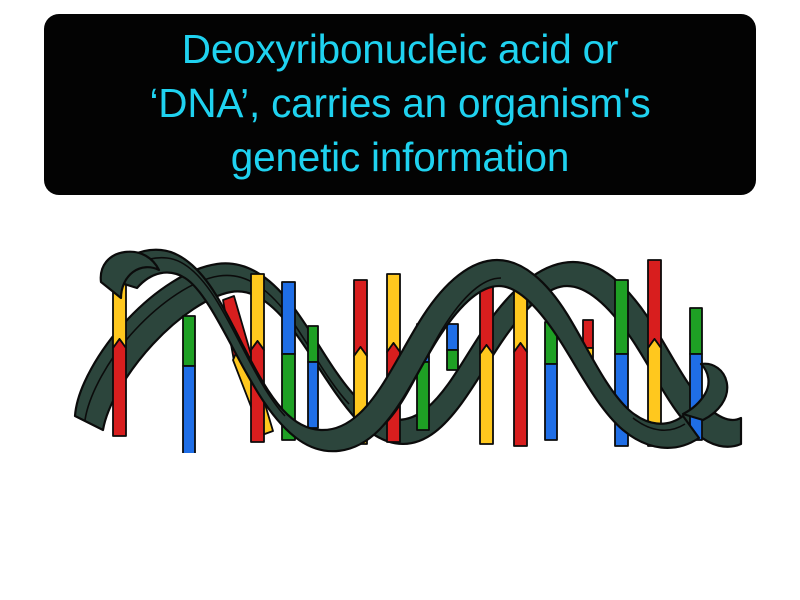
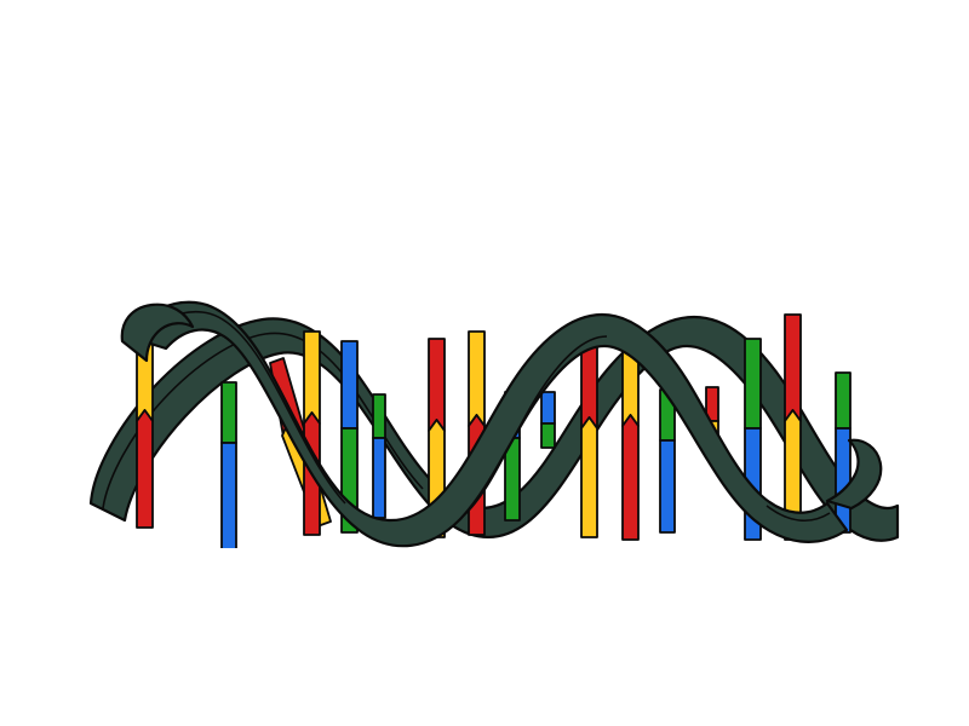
- Deoxyribonucleic acid or
- ‘DNA’, carries an organism's
- genetic information
